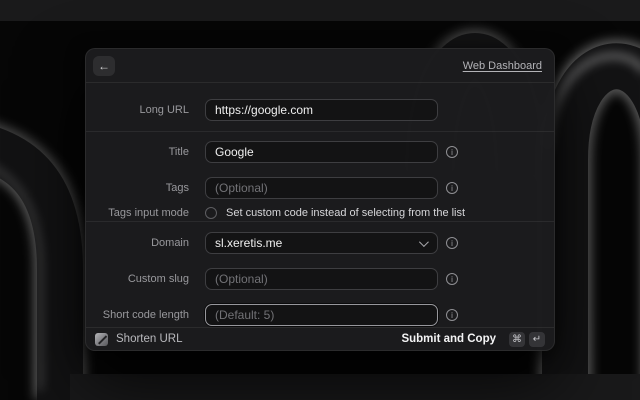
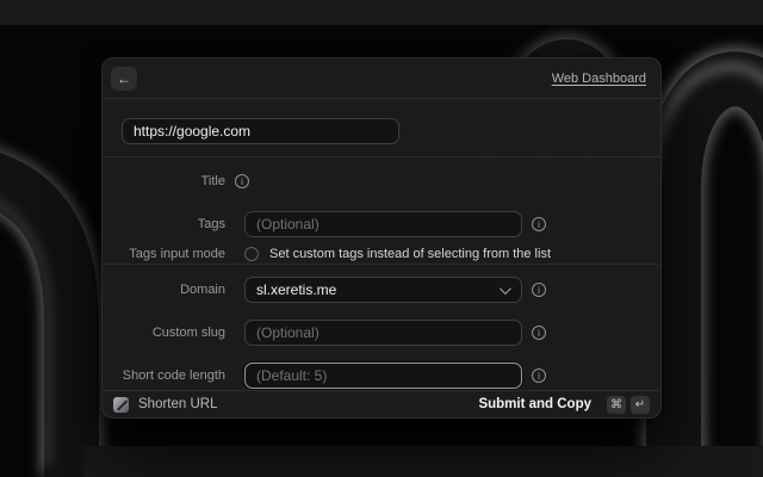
  ←
  Web Dashboard
- Long URL
  https://google.com
  Title
- Google
  i
  Tags
  (Optional)
  i
  Tags input mode
- Set custom code instead of selecting from the list
+ Set custom tags instead of selecting from the list
  Domain
  sl.xeretis.me
  i
  Custom slug
  (Optional)
  i
  Short code length
  (Default: 5)
  i
  Shorten URL
  Submit and Copy
  ⌘
  ↵
